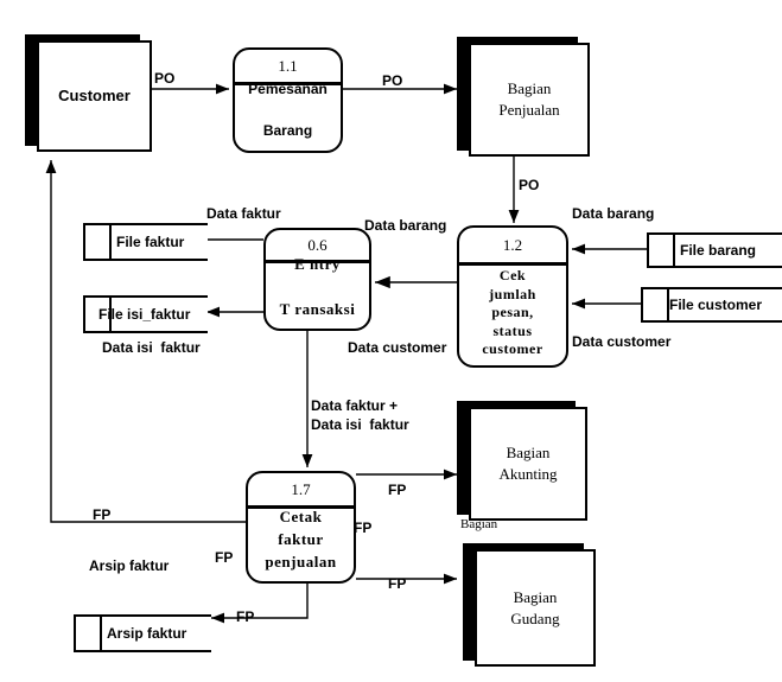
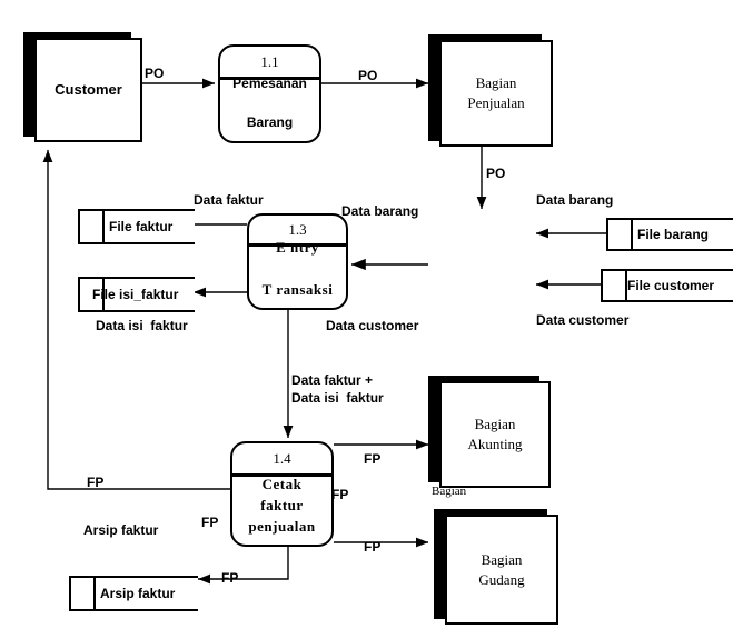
  Customer
  Bagian
  Penjualan
  Bagian
  Akunting
  Bagian
  Gudang
  1.1
  Pemesanan
  Barang
- 1.2
- Cek
- jumlah
- pesan,
- status
- customer
- 0.6
+ 1.3
  E ntry
  T ransaksi
- 1.7
+ 1.4
  Cetak
  faktur
  penjualan
  File faktur
  File isi_faktur
  File barang
  File customer
  Arsip faktur
  PO
  PO
  PO
  Data faktur
  Data barang
  Data barang
  Data isi faktur
  Data customer
  Data customer
  Data faktur +
  Data isi faktur
  FP
  FP
  FP
  FP
  FP
  FP
  Arsip faktur
  Bagian
